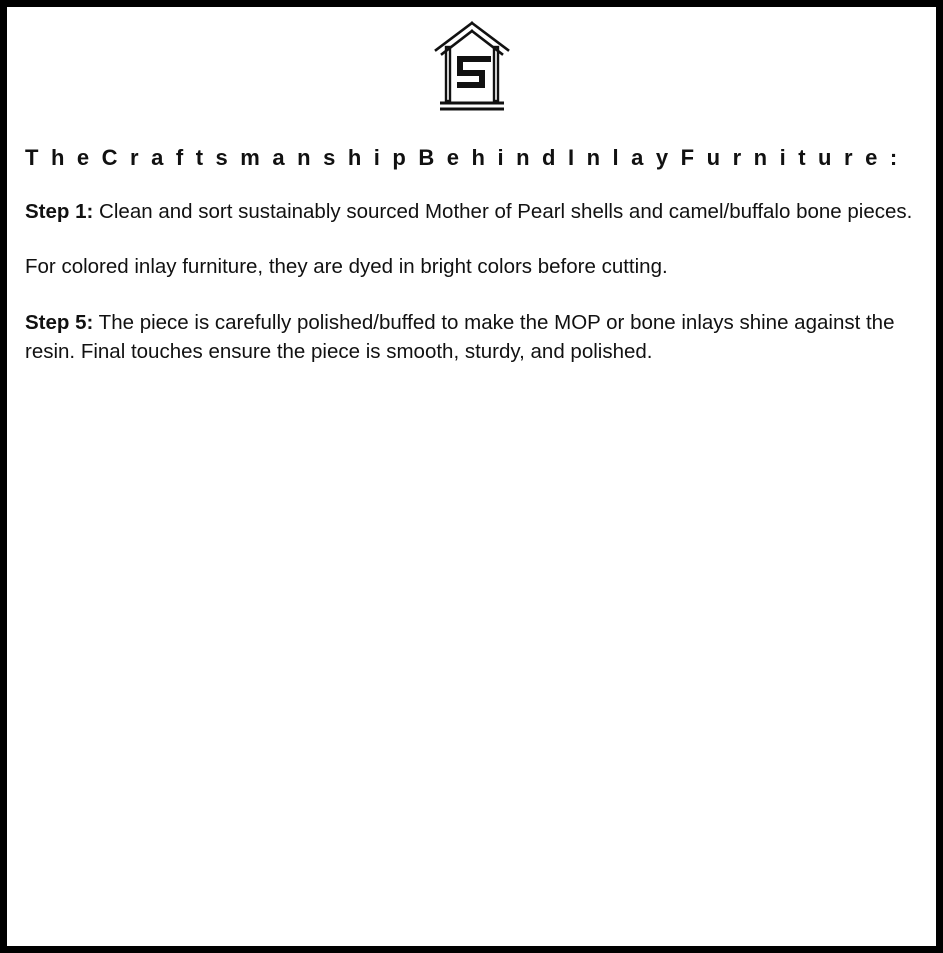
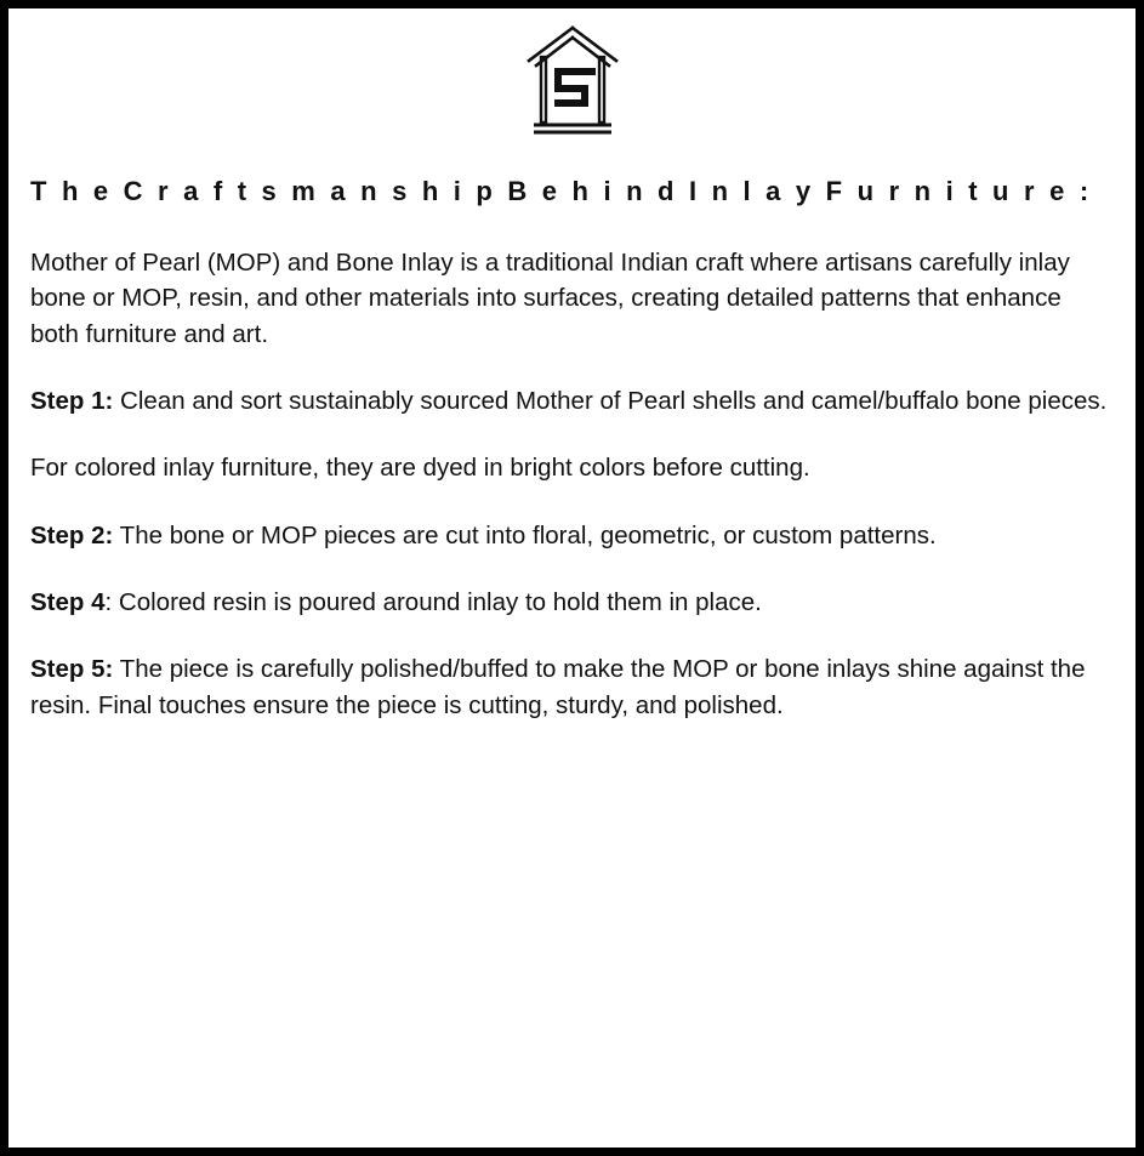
  T h e C r a f t s m a n s h i p B e h i n d I n l a y F u r n i t u r e :
+ Mother of Pearl (MOP) and Bone Inlay is a traditional Indian craft where artisans carefully inlay bone or MOP, resin, and other materials into surfaces, creating detailed patterns that enhance both furniture and art.
  Step 1: Clean and sort sustainably sourced Mother of Pearl shells and camel/buffalo bone pieces.
  For colored inlay furniture, they are dyed in bright colors before cutting.
+ Step 2: The bone or MOP pieces are cut into floral, geometric, or custom patterns.
+ Step 4: Colored resin is poured around inlay to hold them in place.
- Step 5: The piece is carefully polished/buffed to make the MOP or bone inlays shine against the resin. Final touches ensure the piece is smooth, sturdy, and polished.
+ Step 5: The piece is carefully polished/buffed to make the MOP or bone inlays shine against the resin. Final touches ensure the piece is cutting, sturdy, and polished.
